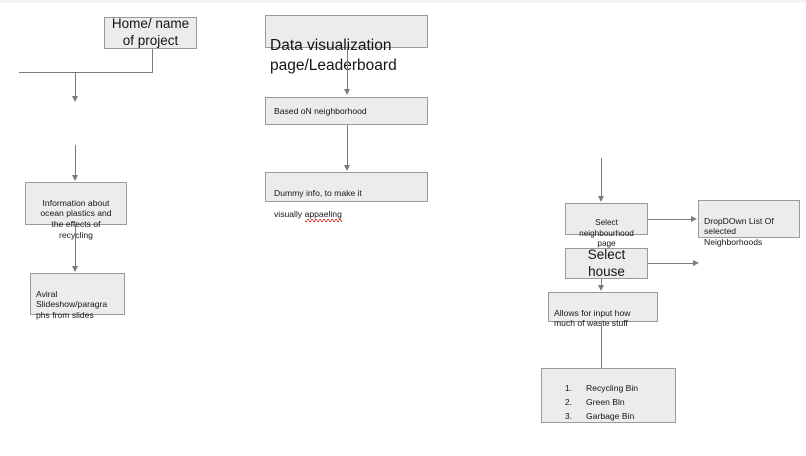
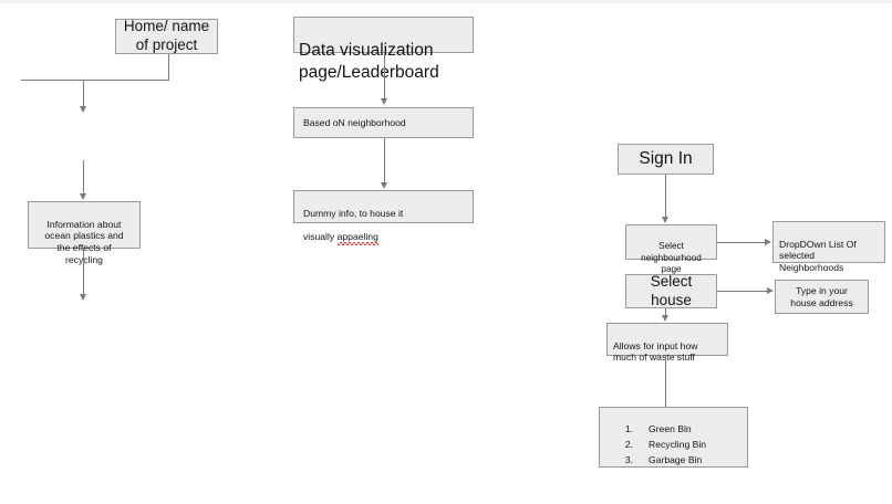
  Home/ name
  of project
  Information about
  ocean plastics and
  the effects of
  recycling
- Aviral
- Slideshow/paragra
- phs from slides
  Data visualization
  page/Leadrboard
  Based oN neighborhood
- Dummy info, to make it
+ Dummy info, to house it
  visually appaeling
+ Sign In
  Select
  neighbourhood
  page
  DropDOwn List Of
  selected
  Neighborhoods
  Select
  house
+ Type in your
+ house address
  Allows for input how
  much of wate stuff
  1.
- Recycling Bin
+ Green Bln
  2.
- Green Bln
+ Recycling Bin
  3.
  Garbage Bin
